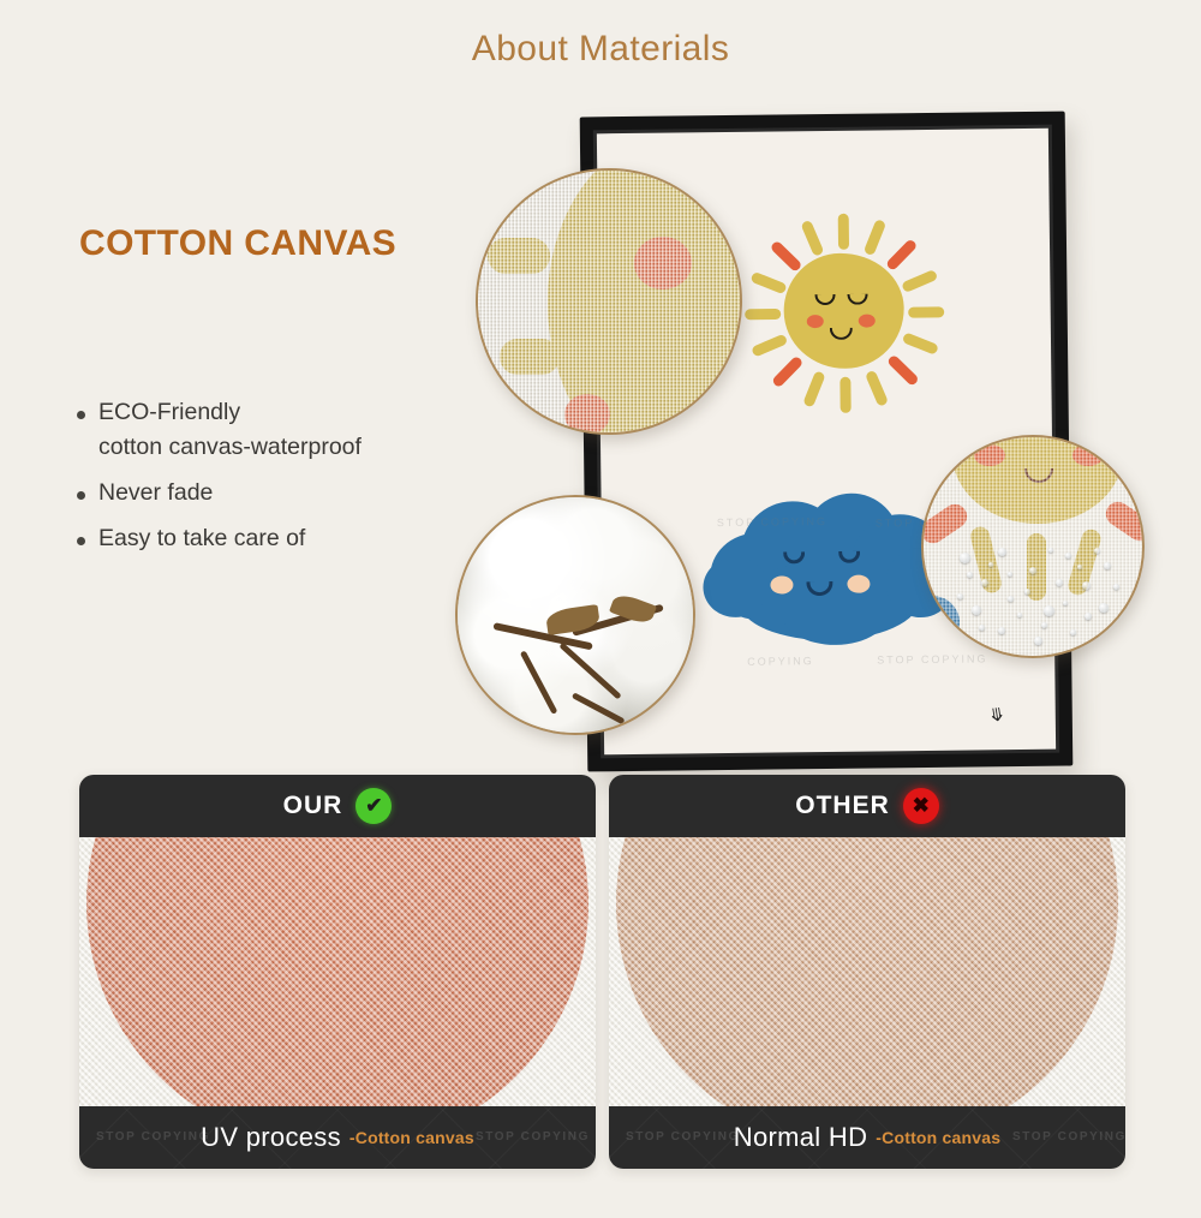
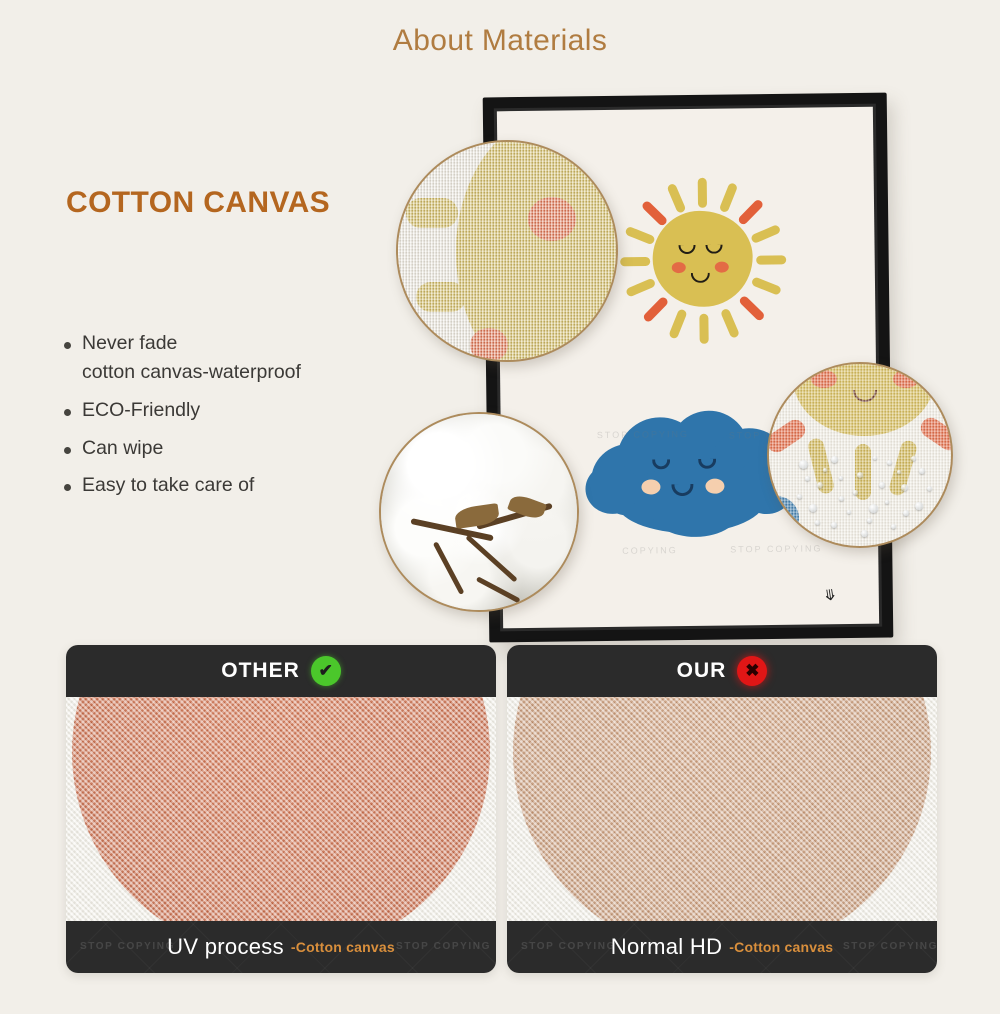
  About Materials
  COTTON CANVAS
- ECO-Friendly
+ Never fade
  cotton canvas-waterproof
- Never fade
+ ECO-Friendly
+ Can wipe
  Easy to take care of
  STOP COPYING
  COPYING
  STOP COPYING
- OUR
+ OTHER
  ✔
  STOP COPYING
  STOP COPYING
- OTHER
+ OUR
  ✖
  STOP COPYING
  STOP COPYING
